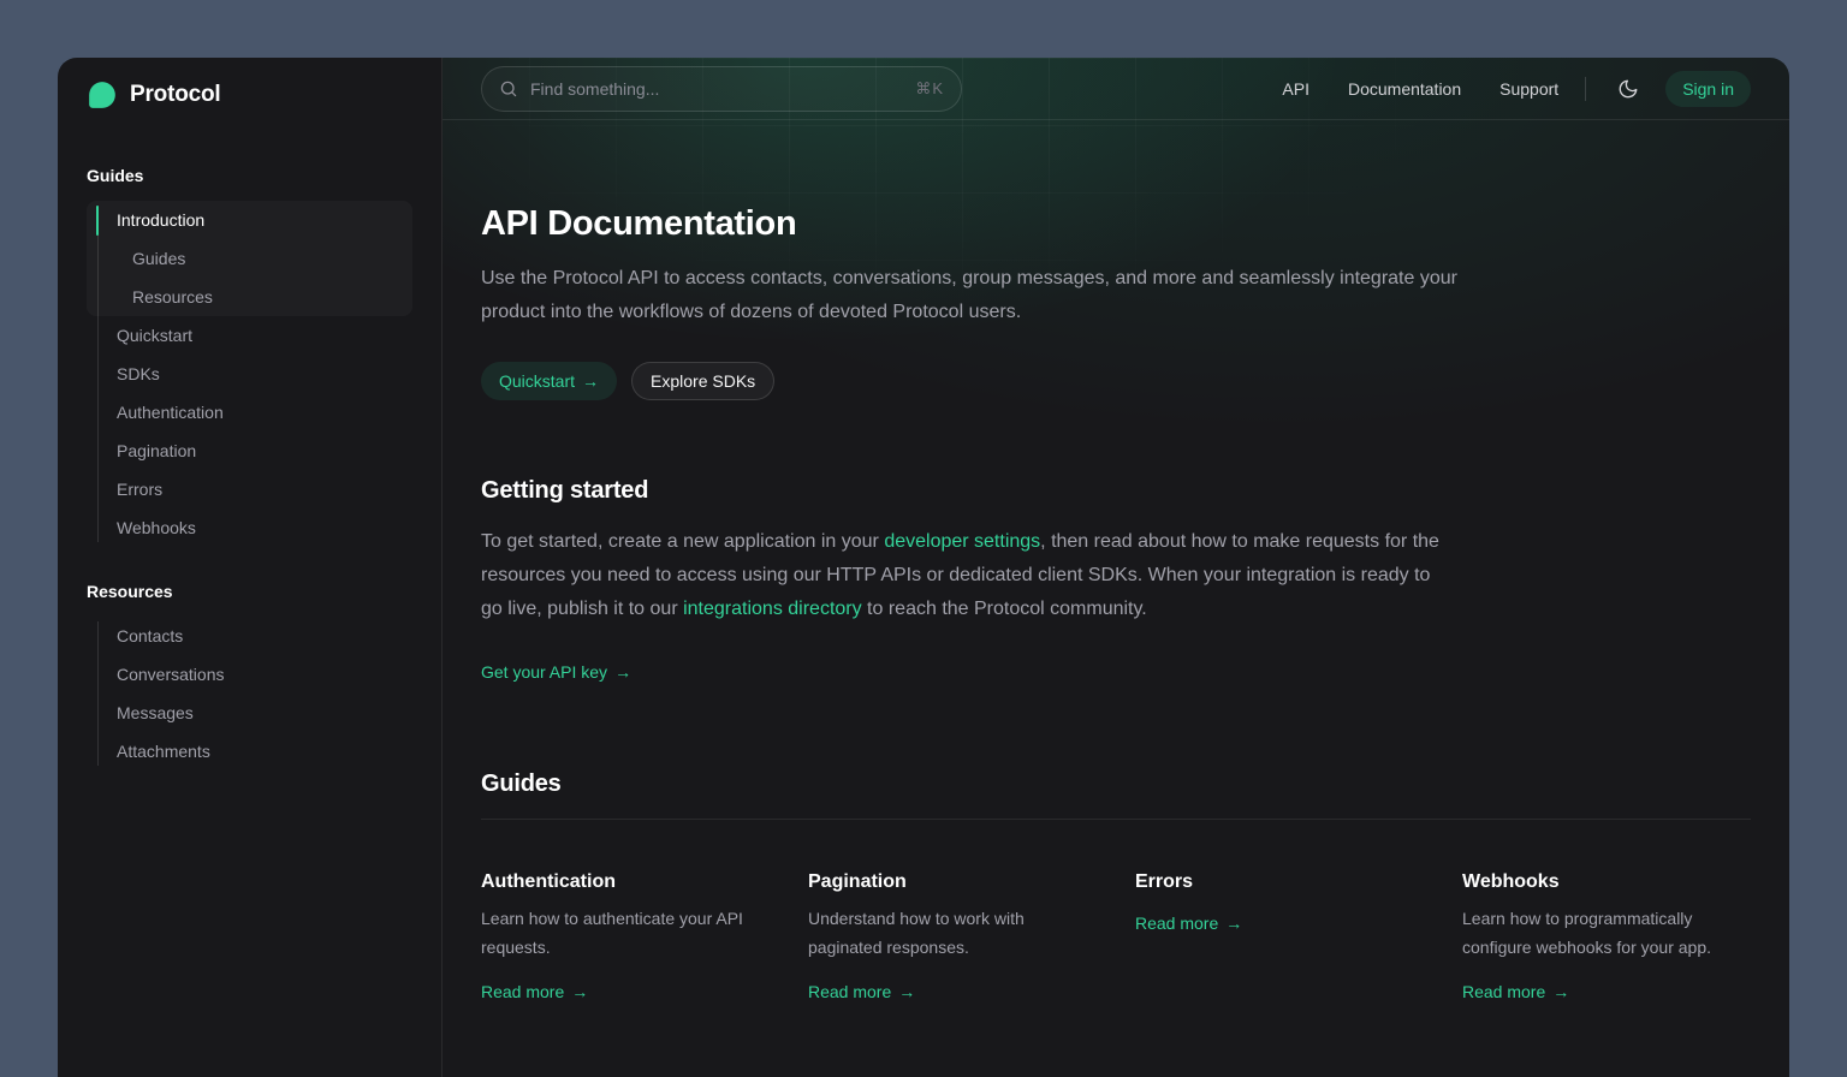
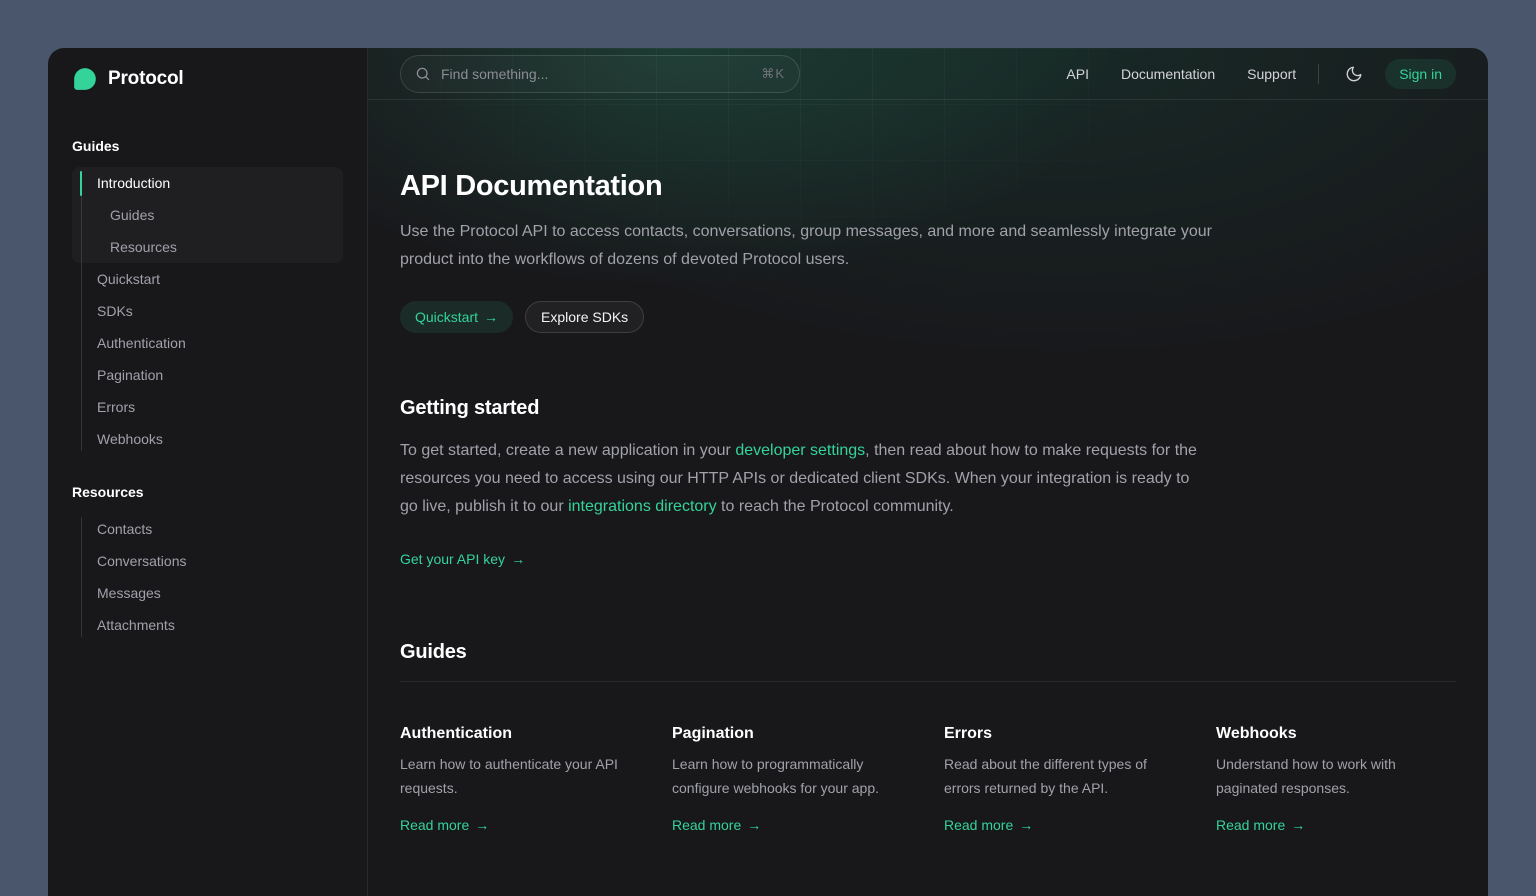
  Protocol
  Guides
  Introduction
  Guides
  Resources
  Quickstart
  SDKs
  Authentication
  Pagination
  Errors
  Webhooks
  Resources
  Contacts
  Conversations
  Messages
  Attachments
  Find something...
  ⌘K
  API
  Documentation
  Support
  Sign in
  API Documentation
  Use the Protocol API to access contacts, conversations, group messages, and more and seamlessly integrate your product into the workflows of dozens of devoted Protocol users.
  Quickstart
  →
  Explore SDKs
  Getting started
  To get started, create a new application in your developer settings, then read about how to make requests for the resources you need to access using our HTTP APIs or dedicated client SDKs. When your integration is ready to go live, publish it to our integrations directory to reach the Protocol community.
  Get your API key
  →
  Guides
  Authentication
  Learn how to authenticate your API requests.
  Read more
  →
  Pagination
- Understand how to work with paginated responses.
+ Learn how to programmatically configure webhooks for your app.
  Read more
  →
  Errors
+ Read about the different types of errors returned by the API.
  Read more
  →
  Webhooks
- Learn how to programmatically configure webhooks for your app.
+ Understand how to work with paginated responses.
  Read more
  →
